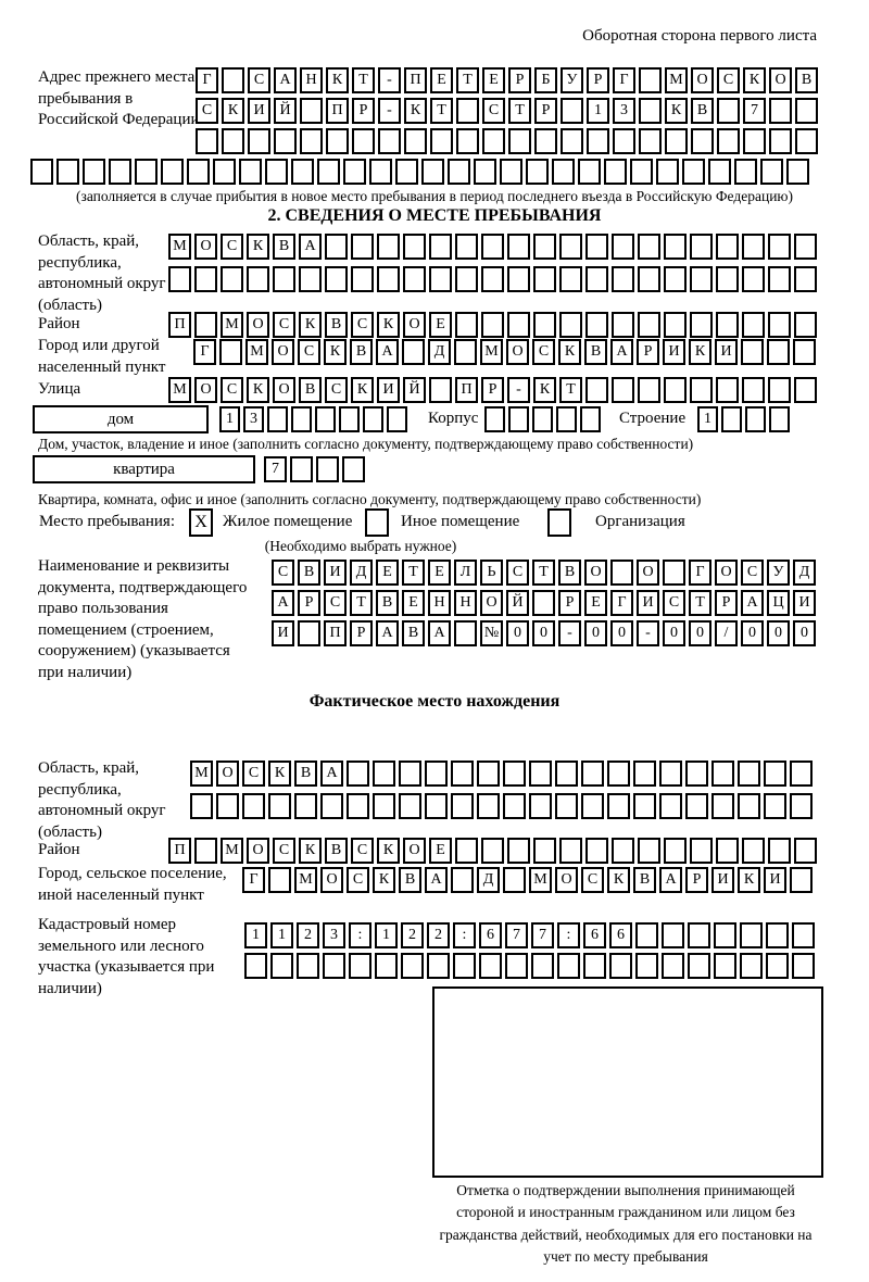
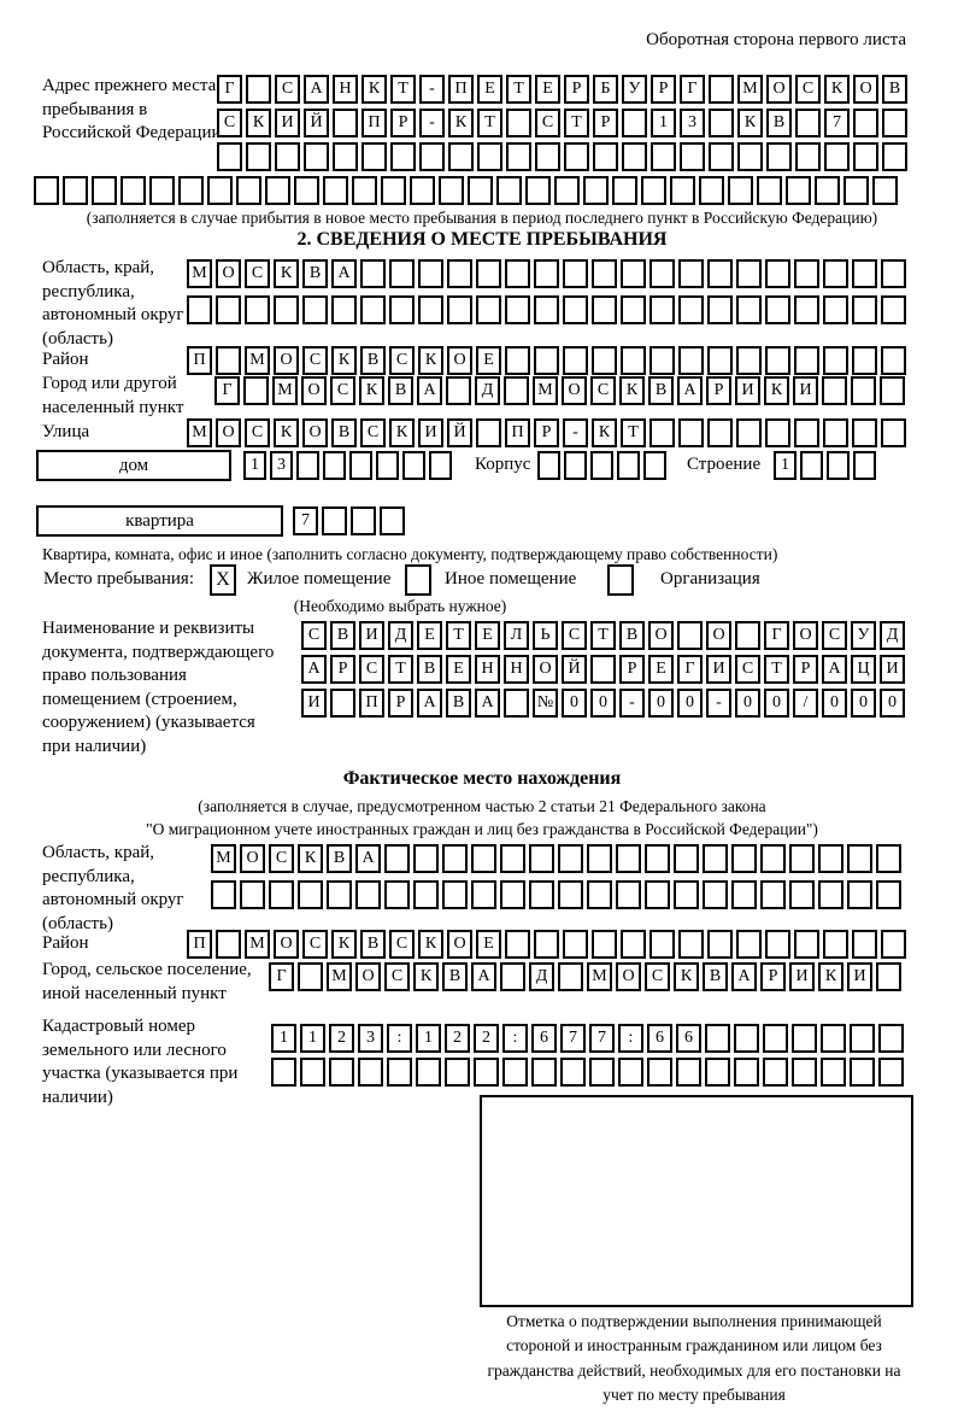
  Оборотная сторона первого листа
  Адрес прежнего места пребывания в Российской Федераци
  Г С А Н К Т - П Е Т Е Р Б У Р Г М О С К О В
  С К И Й П Р - К Т С Т Р 1 3 К В 7
- (заполняется в случае прибытия в новое место пребывания в период последнего въезда в Российскую Федерацию)
+ (заполняется в случае прибытия в новое место пребывания в период последнего пункт в Российскую Федерацию)
  2. СВЕДЕНИЯ О МЕСТЕ ПРЕБЫВАНИЯ
  Область, край, республика, автономный округ (область)
  М О С К В А
  Район
  П М О С К В С К О Е
  Город или другой населенный пункт
  Г М О С К В А Д М О С К В А Р И К И
  Улица
  М О С К О В С К И Й П Р - К Т
  дом
  1 3
  Корпус
  Строение
  1
- Дом, участок, владение и иное (заполнить согласно документу, подтверждающему право собственности)
  квартира
  7
  Квартира, комната, офис и иное (заполнить согласно документу, подтверждающему право собственности)
  Место пребывания:
  X
  Жилое помещение
  Иное помещение
  Организация
  (Необходимо выбрать нужное)
  Наименование и реквизиты документа, подтверждающего право пользования помещением (строением, сооружением) (указывается при наличии)
  С В И Д Е Т Е Л Ь С Т В О О Г О С У Д
  А Р С Т В Е Н Н О Й Р Е Г И С Т Р А Ц И
  И П Р А В А № 0 0 - 0 0 - 0 0 / 0 0 0
  Фактическое место нахождения
+ (заполняется в случае, предусмотренном частью 2 статьи 21 Федерального закона
+ "О миграционном учете иностранных граждан и лиц без гражданства в Российской Федерации")
  Область, край, республика, автономный округ (область)
  М О С К В А
  Район
  П М О С К В С К О Е
  Город, сельское поселение, иной населенный пункт
  Г М О С К В А Д М О С К В А Р И К И
  Кадастровый номер земельного или лесного участка (указывается при наличии)
  1 1 2 3 : 1 2 2 : 6 7 7 : 6 6
  Отметка о подтверждении выполнения принимающей стороной и иностранным гражданином или лицом без гражданства действий, необходимых для его постановки на учет по месту пребывания
